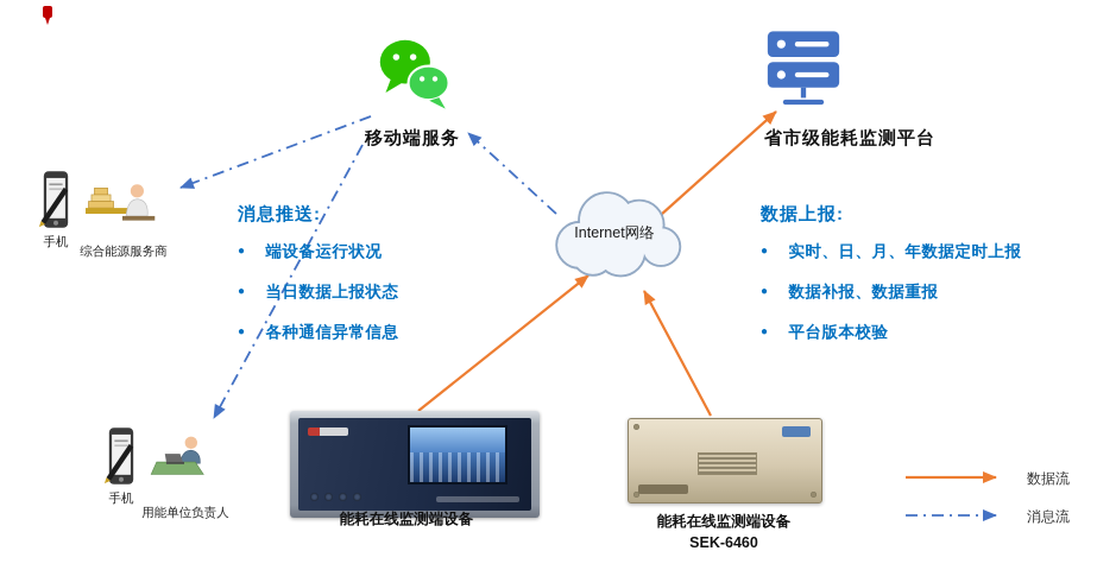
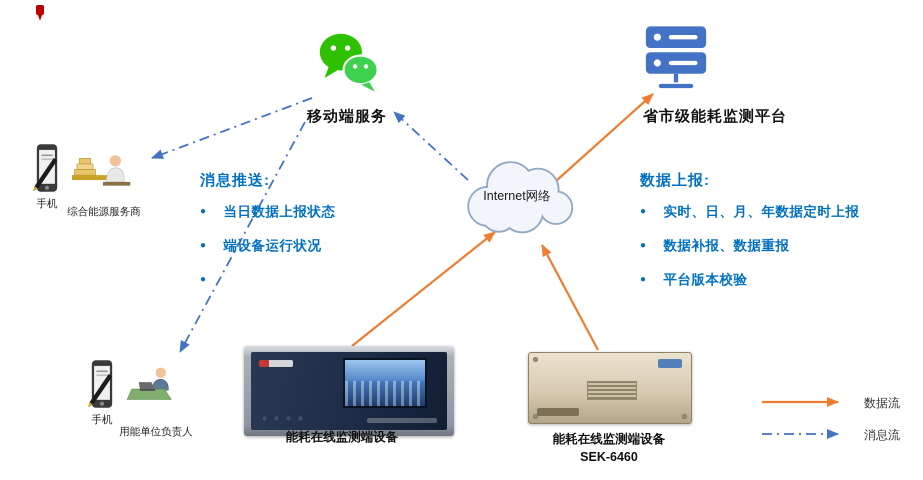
  移动端服务
  省市级能耗监测平台
  Internet网络
  手机
  综合能源服务商
  手机
  用能单位负责人
  消息推送:
  ●
- 端设备运行状况
+ 当日数据上报状态
  ●
- 当日数据上报状态
+ 端设备运行状况
  ●
- 各种通信异常信息
  数据上报:
  ●
  实时、日、月、年数据定时上报
  ●
  数据补报、数据重报
  ●
  平台版本校验
  能耗在线监测端设备
  能耗在线监测端设备
  SEK-6460
  数据流
  消息流
